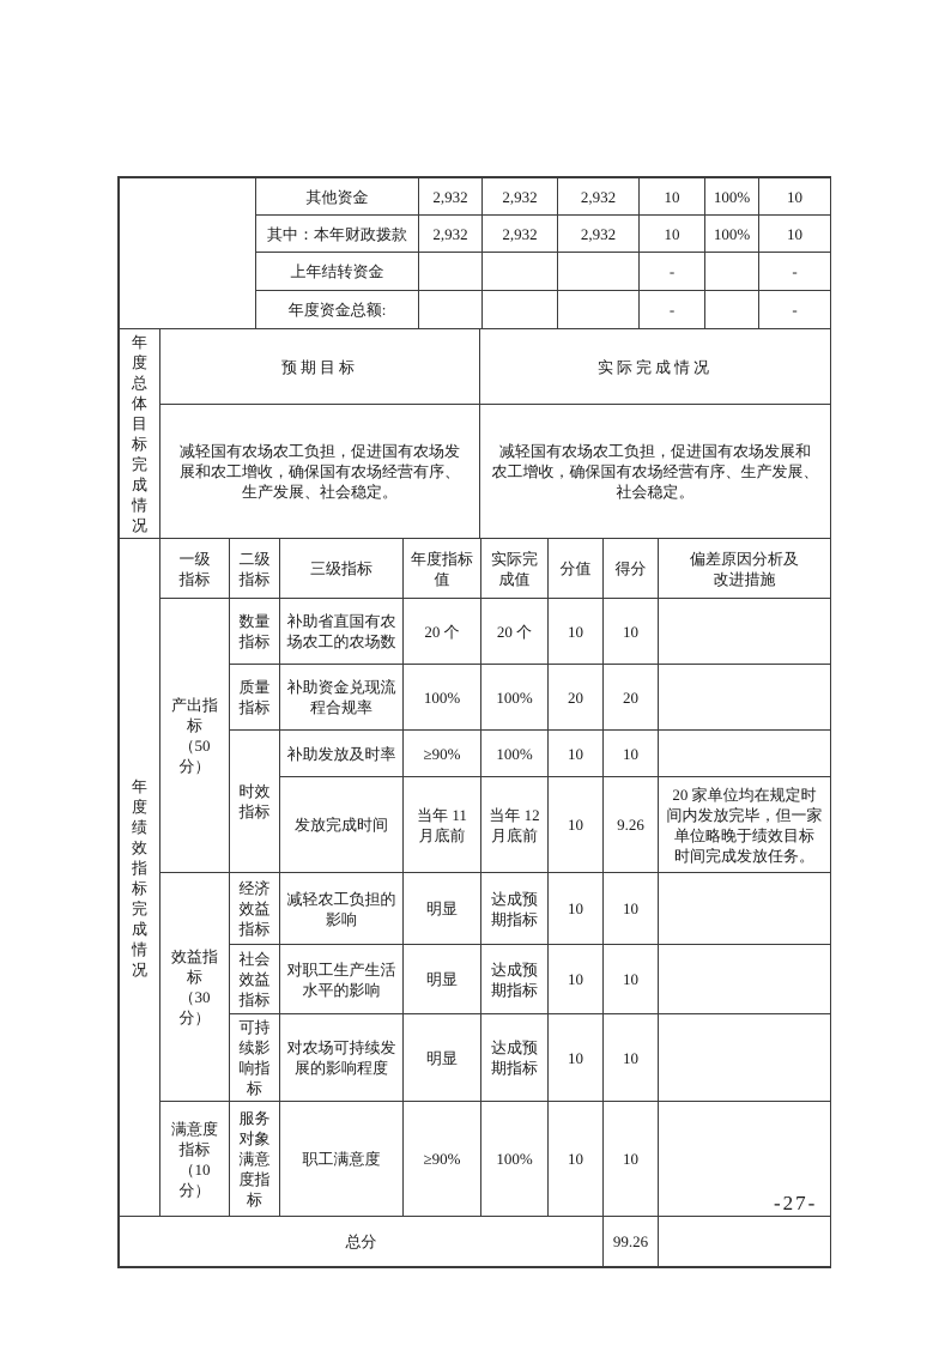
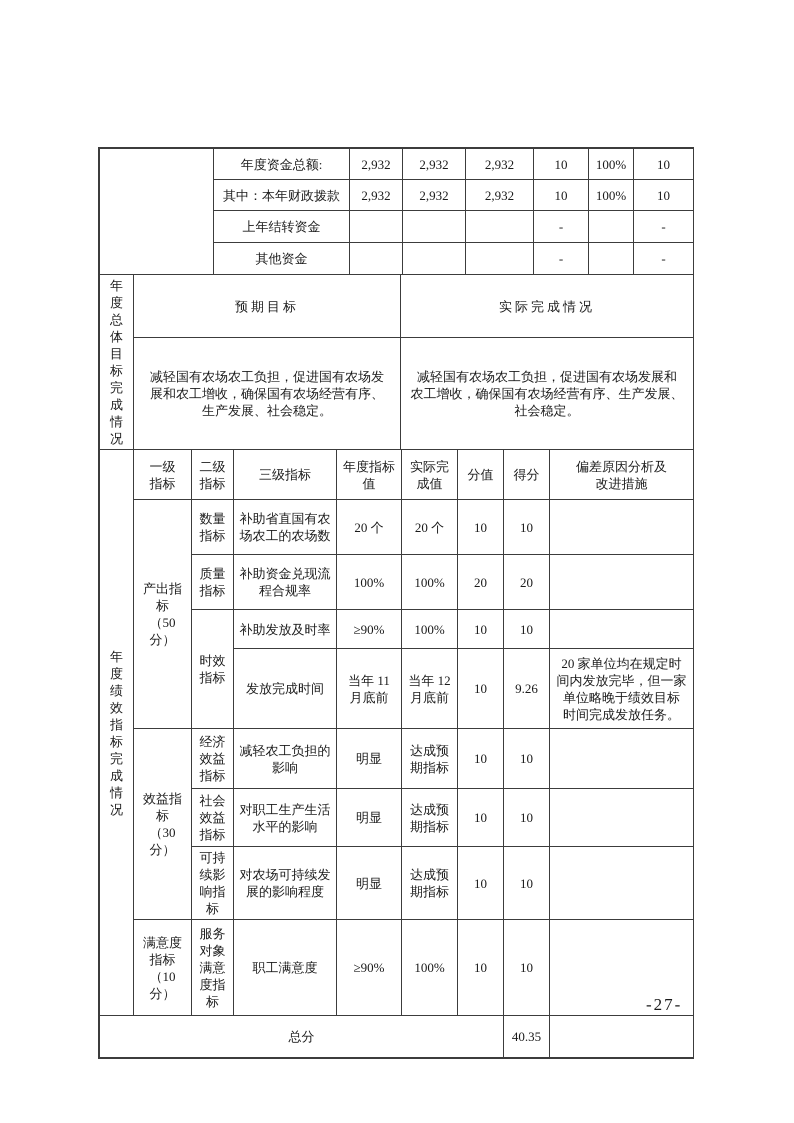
- 	其他资金	2,932	2,932	2,932	10	100%	10
+ 	年度资金总额:	2,932	2,932	2,932	10	100%	10
  其中：本年财政拨款	2,932	2,932	2,932	10	100%	10
  上年结转资金				-		-
- 年度资金总额:				-		-
+ 其他资金				-		-
  年度 总体 目标 完成 情况	预期目标	实际完成情况
  减轻国有农场农工负担，促进国有农场发 展和农工增收，确保国有农场经营有序、 生产发展、社会稳定。	减轻国有农场农工负担，促进国有农场发展和 农工增收，确保国有农场经营有序、生产发展、 社会稳定。
  年度 绩效 指标 完成 情况	一级 指标	二级 指标	三级指标	年度指标 值	实际完 成值	分值	得分	偏差原因分析及 改进措施
  产出指 标 （50分）	数量 指标	补助省直国有农 场农工的农场数	20 个	20 个	10	10
  质量 指标	补助资金兑现流 程合规率	100%	100%	20	20
  时效 指标	补助发放及时率	≥90%	100%	10	10
  发放完成时间	当年 11 月底前	当年 12 月底前	10	9.26	20 家单位均在规定时 间内发放完毕，但一家 单位略晚于绩效目标 时间完成发放任务。
  效益指 标 （30分）	经济 效益 指标	减轻农工负担的 影响	明显	达成预 期指标	10	10
  社会 效益 指标	对职工生产生活 水平的影响	明显	达成预 期指标	10	10
  可持 续影 响指 标	对农场可持续发 展的影响程度	明显	达成预 期指标	10	10
  满意度 指标 （10分）	服务 对象 满意 度指 标	职工满意度	≥90%	100%	10	10
- 总分	99.26
+ 总分	40.35
  -27-
